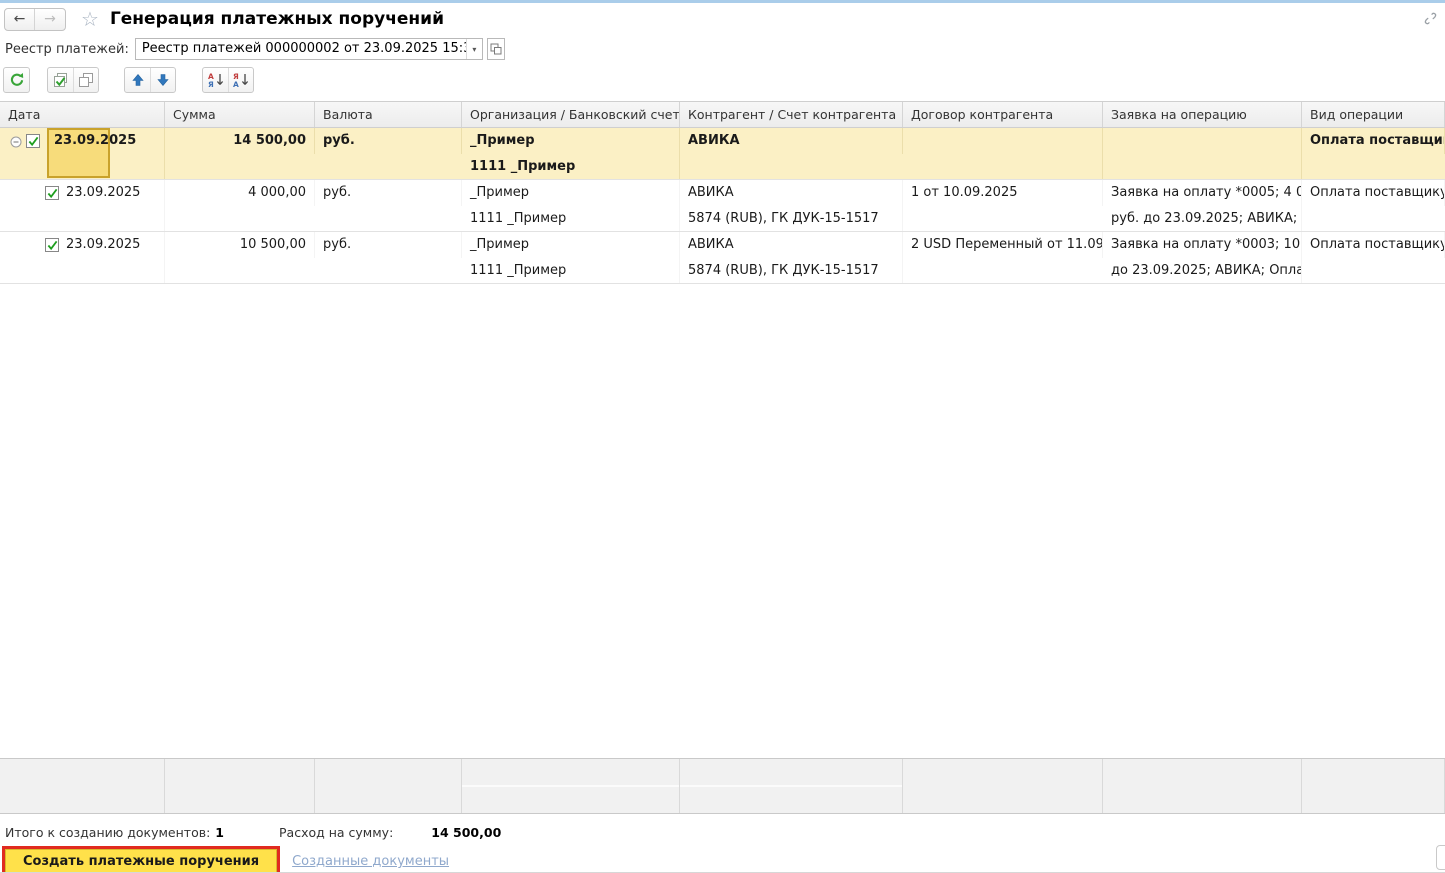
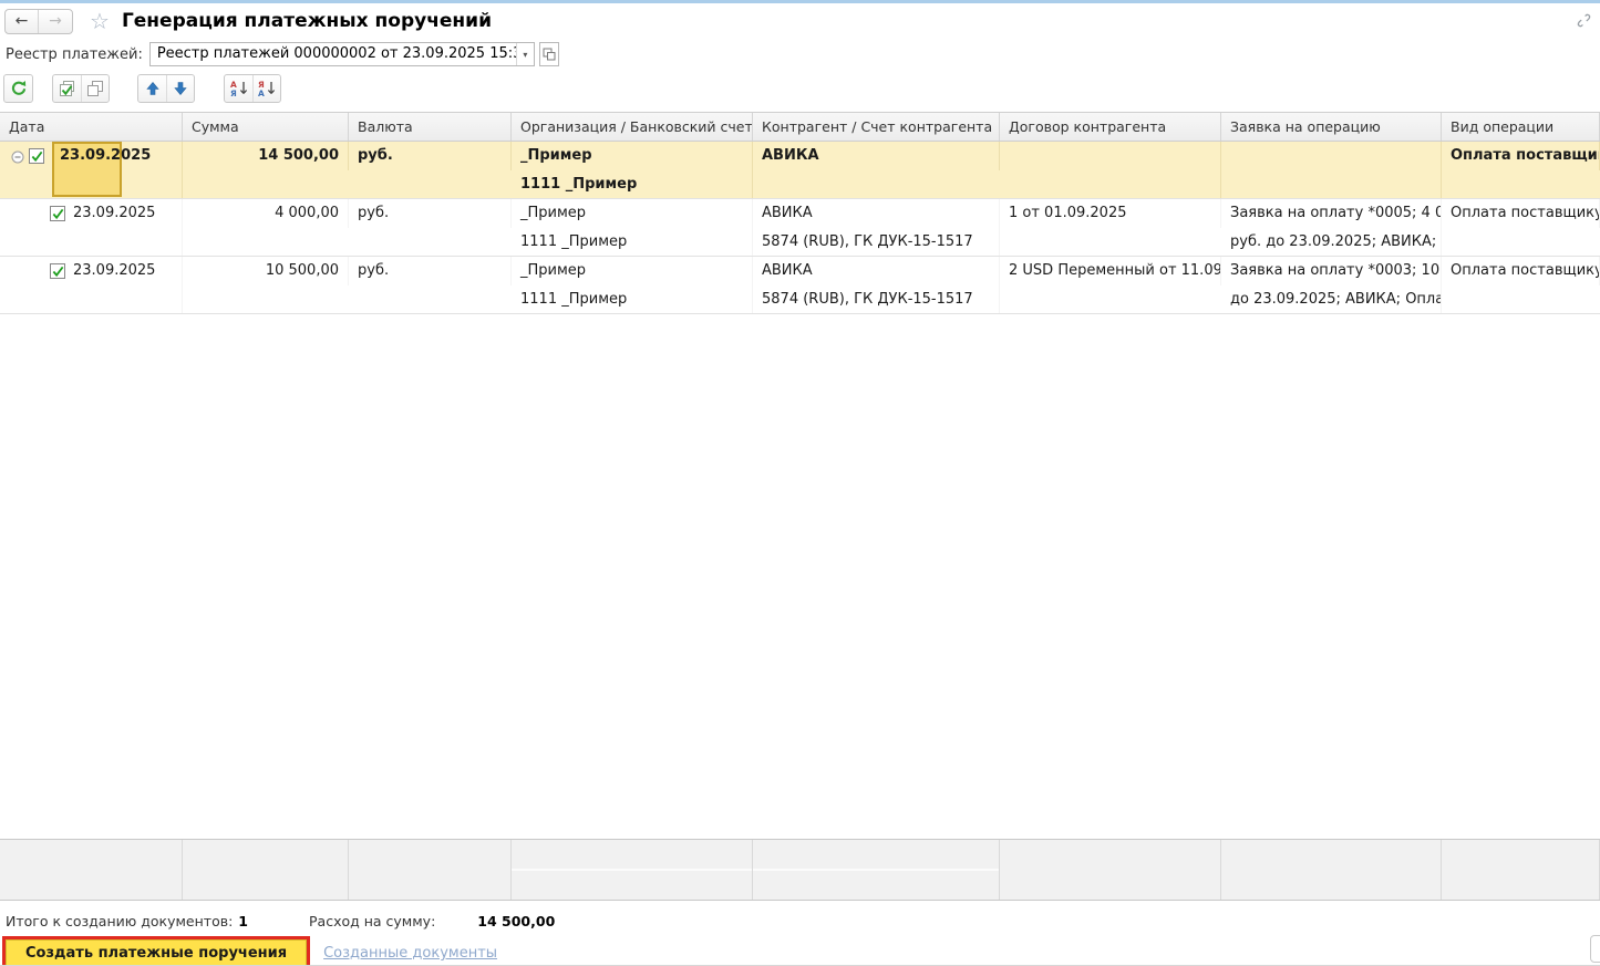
  ←
  →
  ☆
  Генерация платежных поручений
  Реестр платежей:
  Реестр платежей 000000002 от 23.09.2025 15:
  ▾
  А
  Я
  Я
  А
  Дата
  Сумма
  Валюта
  Организация / Банковский счет
  Контрагент / Счет контрагента
  Договор контрагента
  Заявка на операцию
  Вид операции
  23.09.2025
  14 500,00
  руб.
  _Пример
  1111 _Пример
  АВИКА
  Оплата поставщи
  23.09.2025
  4 000,00
  руб.
  _Пример
  1111 _Пример
  АВИКА
  5874 (RUB), ГК ДУК-15-1517
- 1 от 10.09.2025
+ 1 от 01.09.2025
  Заявка на оплату *0005; 4 0
  руб. до 23.09.2025; АВИКА;
  Оплата поставщику
  23.09.2025
  10 500,00
  руб.
  _Пример
  1111 _Пример
  АВИКА
  5874 (RUB), ГК ДУК-15-1517
  2 USD Переменный от 11.09
  Заявка на оплату *0003; 10
  до 23.09.2025; АВИКА; Опла
  Оплата поставщику
  Итого к созданию документов:
  1
  Расход на сумму:
  14 500,00
  Создать платежные поручения
  Созданные документы
